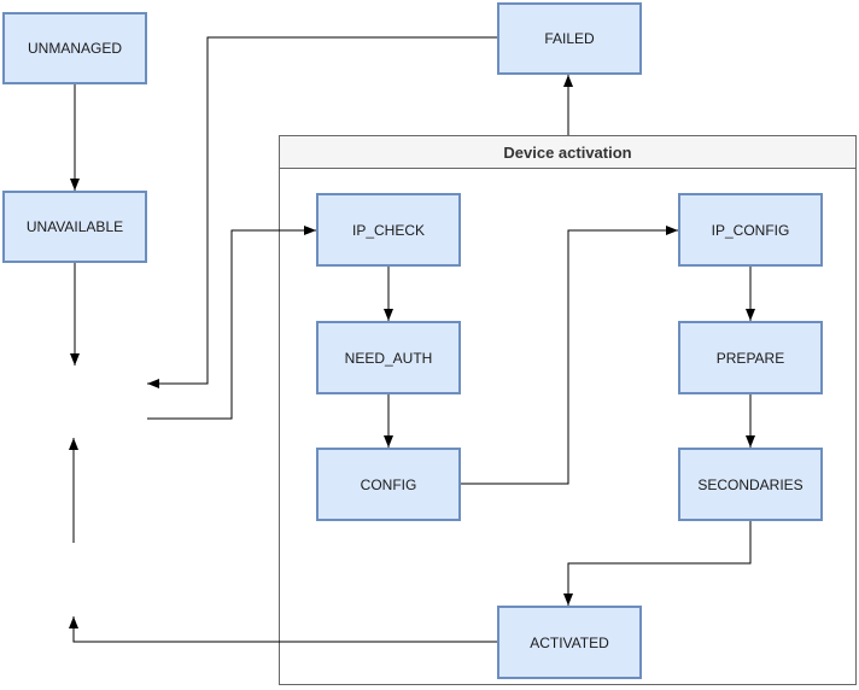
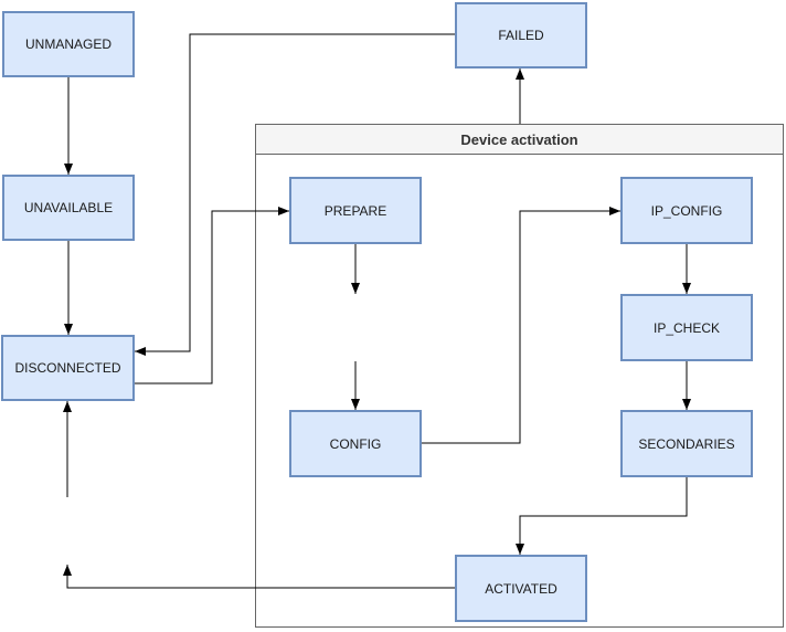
  Device activation
  UNMANAGED
  UNAVAILABLE
+ DISCONNECTED
  FAILED
- IP_CHECK
+ PREPARE
- NEED_AUTH
  CONFIG
  IP_CONFIG
- PREPARE
+ IP_CHECK
  SECONDARIES
  ACTIVATED
